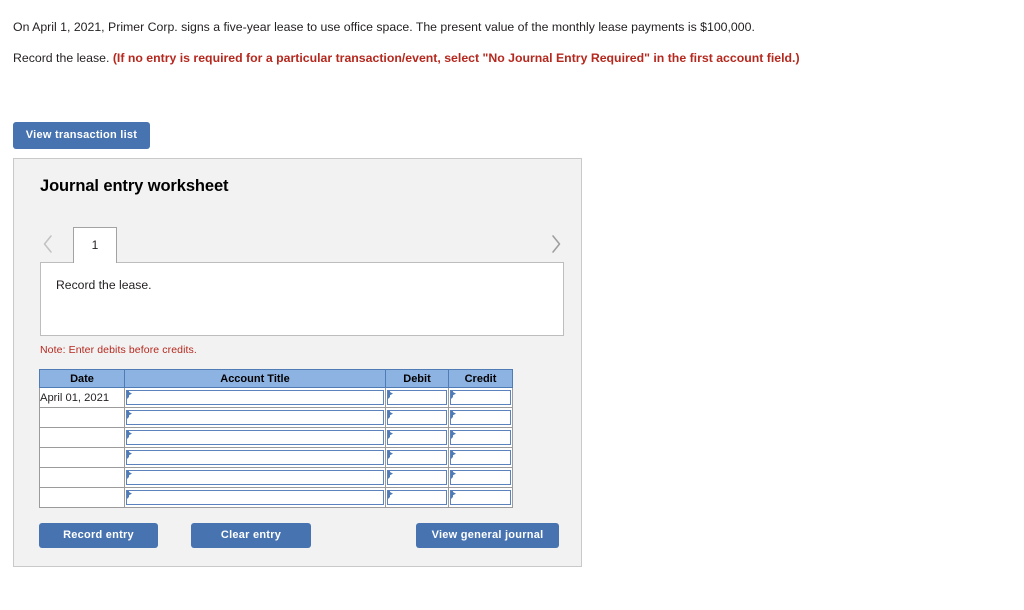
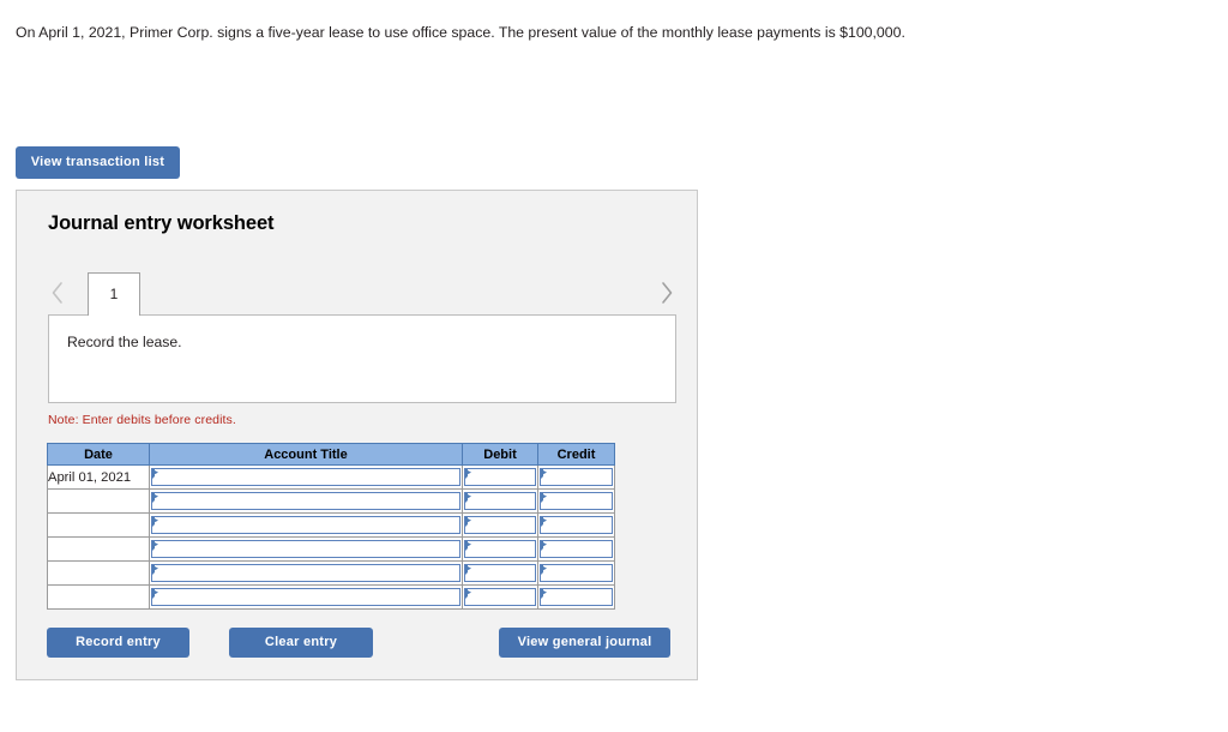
  On April 1, 2021, Primer Corp. signs a five-year lease to use office space. The present value of the monthly lease payments is $100,000.
- Record the lease. (If no entry is required for a particular transaction/event, select "No Journal Entry Required" in the first account field.)
  View transaction list
  Journal entry worksheet
  1
  Record the lease.
  Note: Enter debits before credits.
  Date	Account Title	Debit	Credit
  April 01, 2021
  Record entry
  Clear entry
  View general journal
